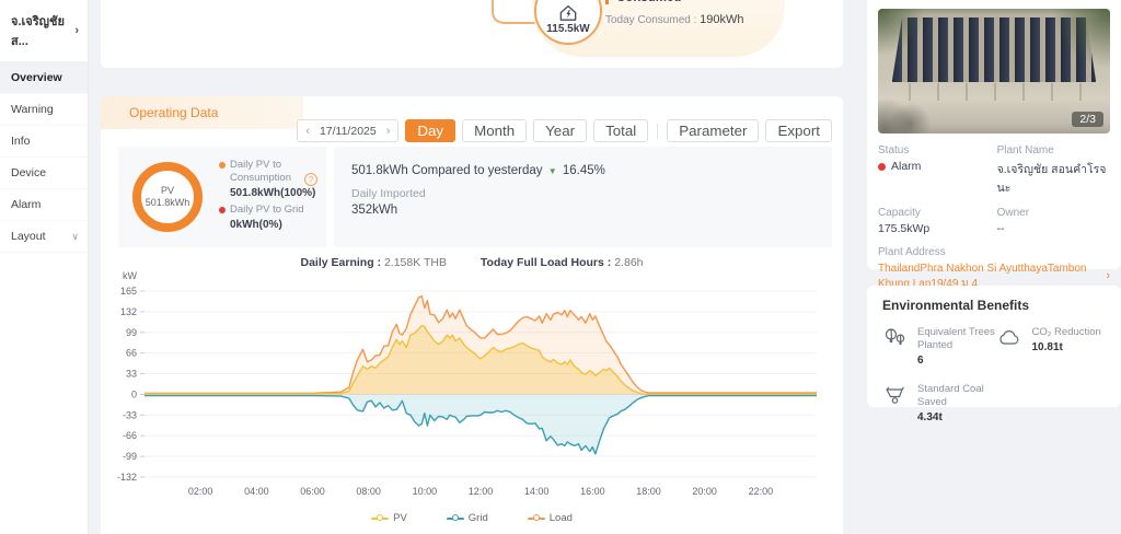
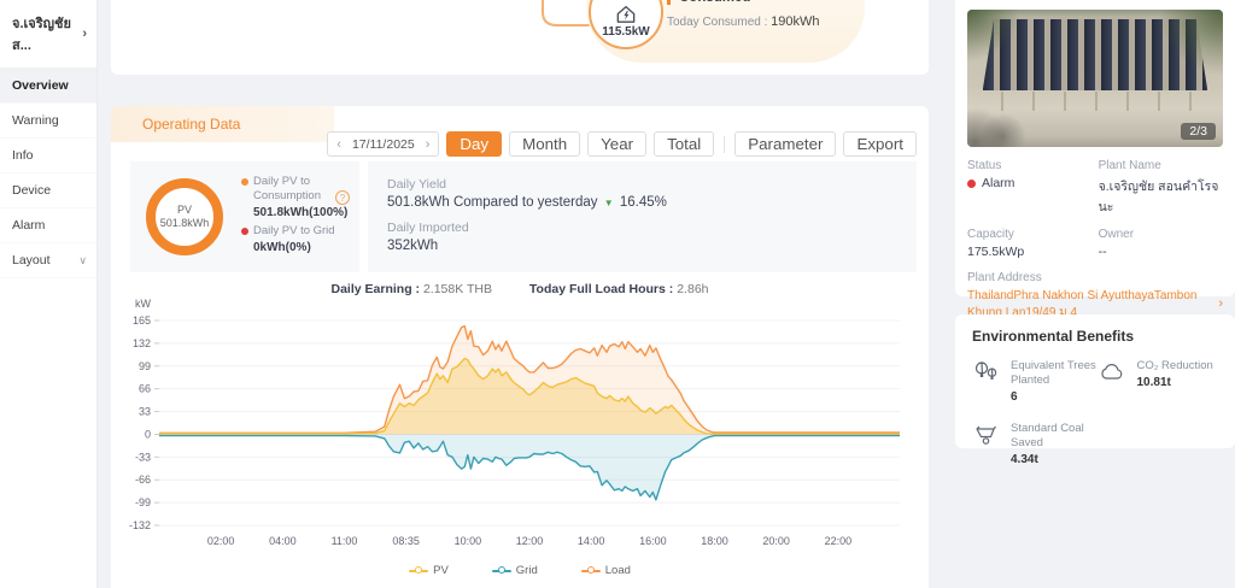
  จ.เจริญชัย ส...
  ›
  Overview
  Warning
  Info
  Device
  Alarm
  Layout
  ∨
  115.5kW
  Today Consumed : 190kWh
  Operating Data
  ‹
  17/11/2025
  ›
  Day
  Month
  Year
  Total
  Parameter
  Export
  PV
  501.8kWh
  Daily PV to Consumption
  501.8kWh(100%)
  Daily PV to Grid
  0kWh(0%)
  ?
+ Daily Yield
  501.8kWh Compared to yesterday ▼ 16.45%
  Daily Imported
  352kWh
  Daily Earning : 2.158K THB Today Full Load Hours : 2.86h
  165
  132
  99
  66
  33
  0
  -33
  -66
  -99
  -132
  kW
  02:00
  04:00
- 06:00
+ 11:00
- 08:00
+ 08:35
  10:00
  12:00
  14:00
  16:00
  18:00
  20:00
  22:00
  PV
  Grid
  Load
  2/3
  Status
  Alarm
  Plant Name
  จ.เจริญชัย สอนคำโรจนะ
  Capacity
  175.5kWp
  Owner
  --
  Plant Address
  ThailandPhra Nakhon Si AyutthayaTambon Khung Lan19/49 ม.4
  ›
  Environmental Benefits
  Equivalent Trees Planted
  6
  CO₂ Reduction
  10.81t
  Standard Coal Saved
  4.34t
